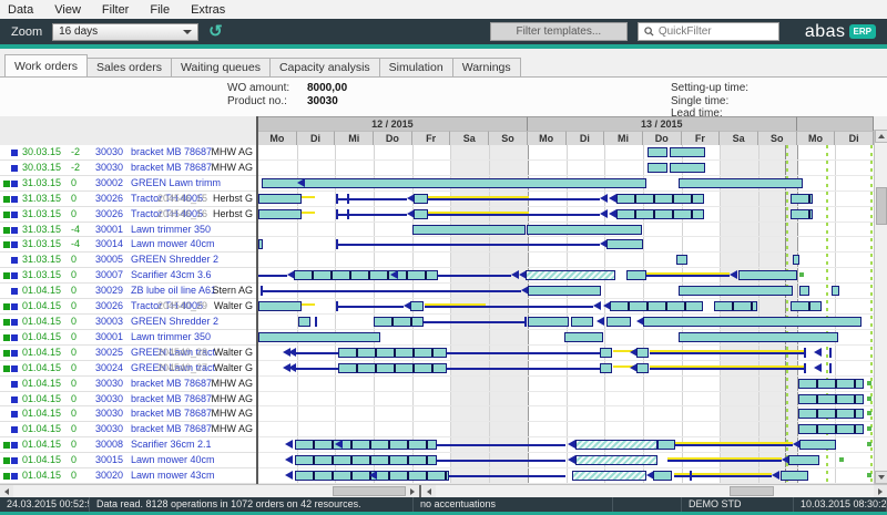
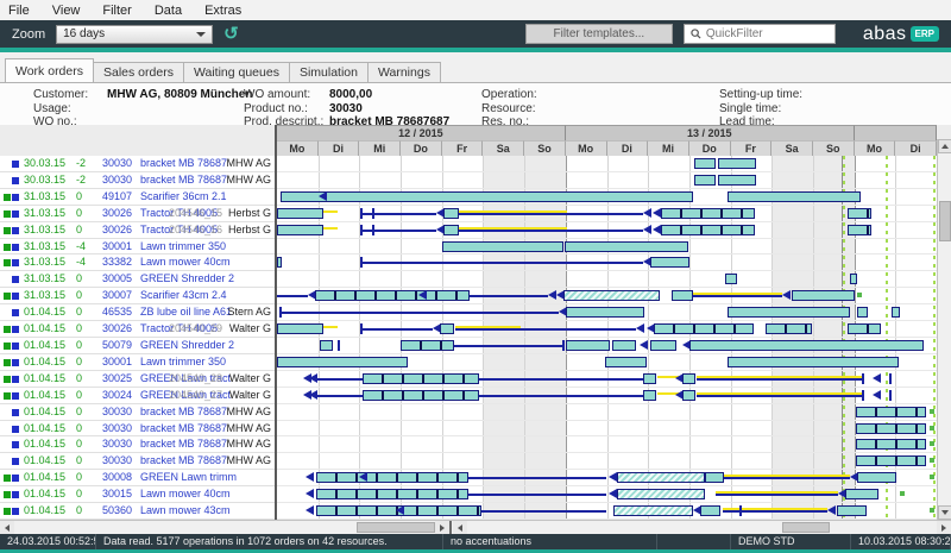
- Data
+ File
  View
  Filter
- File
+ Data
  Extras
  Zoom
  16 days
  ↺
  Filter templates...
  QuickFilter
  abas
  ERP
  Work orders
  Sales orders
  Waiting queues
- Capacity analysis
  Simulation
  Warnings
+ Customer: MHW AG, 80809 München
+ Usage:
+ WO no.:
  WO amount: 8000,00
  Product no.: 30030
+ Prod. descript.: bracket MB 78687687
+ Operation:
+ Resource:
+ Res. no.:
  Setting-up time:
  Single time:
  Lead time:
  12 / 2015
  13 / 2015
  Mo
  Di
  Mi
  Do
  Fr
  Sa
  So
  Mo
  Di
  Mi
  Do
  Fr
  Sa
  So
  Mo
  Di
  30.03.15
  -2
  30030
  bracket MB 78687
  MHW AG
  30.03.15
  -2
  30030
  bracket MB 78687
  MHW AG
  31.03.15
  0
- 30002
+ 49107
- GREEN Lawn trimm
+ Scarifier 36cm 2.1
  31.03.15
  0
  30026
  Tractor TH 4005
  204546_15
  Herbst G
  31.03.15
  0
  30026
  Tractor TH 4005
  204546_16
  Herbst G
  31.03.15
  -4
  30001
  Lawn trimmer 350
  31.03.15
  -4
- 30014
+ 33382
  Lawn mower 40cm
  31.03.15
  0
  30005
  GREEN Shredder 2
  31.03.15
  0
  30007
- Scarifier 43cm 3.6
+ Scarifier 43cm 2.4
  01.04.15
  0
- 30029
+ 46535
  ZB lube oil line A61
  Stern AG
  01.04.15
  0
  30026
  Tractor TH 4005
  204540_29
  Walter G
  01.04.15
  0
- 30003
+ 50079
  GREEN Shredder 2
  01.04.15
  0
  30001
  Lawn trimmer 350
  01.04.15
  0
  30025
  GREEN Lawn tract
  204540_28
  Walter G
  01.04.15
  0
  30024
  GREEN Lawn tract
  204540_27
  Walter G
  01.04.15
  0
  30030
  bracket MB 78687
  MHW AG
  01.04.15
  0
  30030
  bracket MB 78687
  MHW AG
  01.04.15
  0
  30030
  bracket MB 78687
  MHW AG
  01.04.15
  0
  30030
  bracket MB 78687
  MHW AG
  01.04.15
  0
  30008
- Scarifier 36cm 2.1
+ GREEN Lawn trimm
  01.04.15
  0
  30015
  Lawn mower 40cm
  01.04.15
  0
- 30020
+ 50360
  Lawn mower 43cm
  24.03.2015 00:52:
- Data read. 8128 operations in 1072 orders on 42 resources.
+ Data read. 5177 operations in 1072 orders on 42 resources.
  no accentuations
  DEMO STD
  10.03.2015 08:30:2
